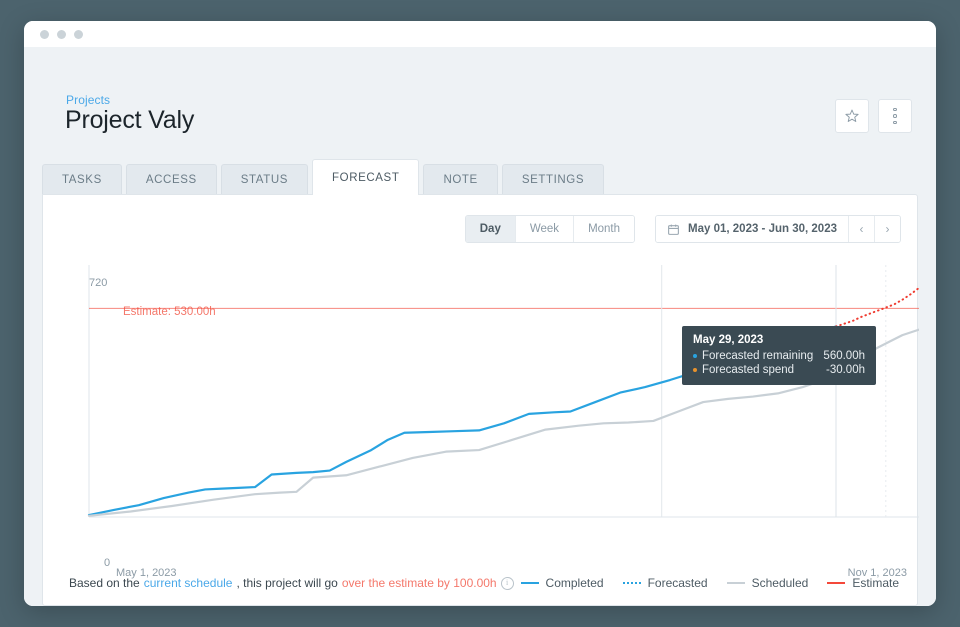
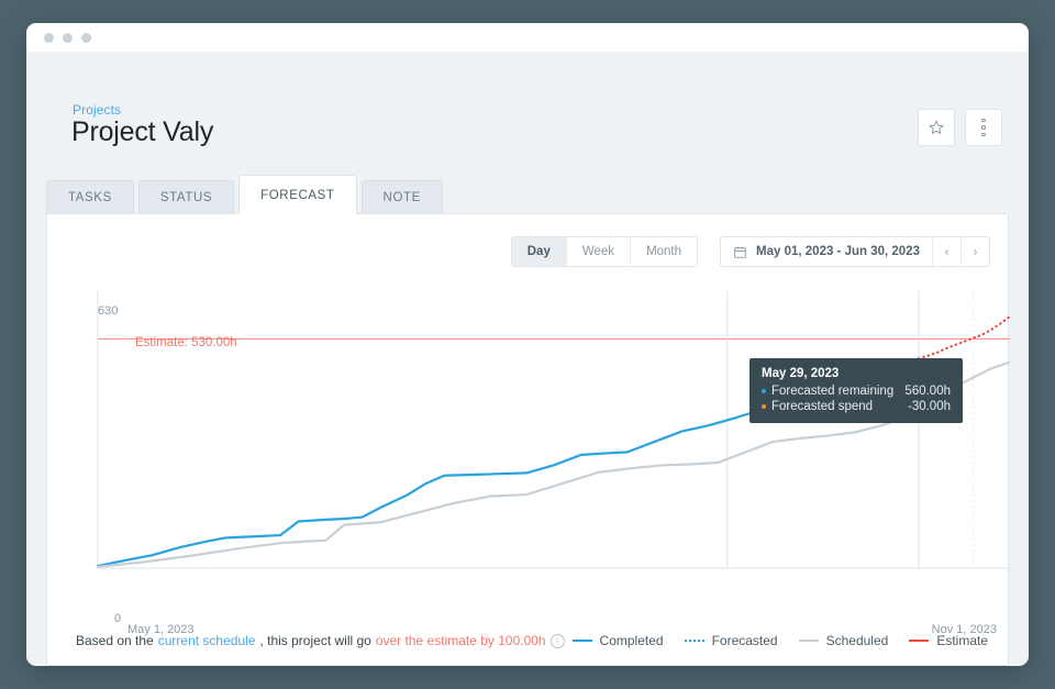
  Projects
  Project Valy
  TASKS
- ACCESS
  STATUS
  FORECAST
  NOTE
- SETTINGS
  Day
  Week
  Month
  May 01, 2023 - Jun 30, 2023
  ‹
  ›
- 720
+ 630
  0
  May 1, 2023
  Nov 1, 2023
  Estimate: 530.00h
  May 29, 2023
  Forecasted remaining
  560.00h
  Forecasted spend
  -30.00h
  Based on the
  current schedule
  , this project will go
  over the estimate by 100.00h
  i
  Completed
  Forecasted
  Scheduled
  Estimate
